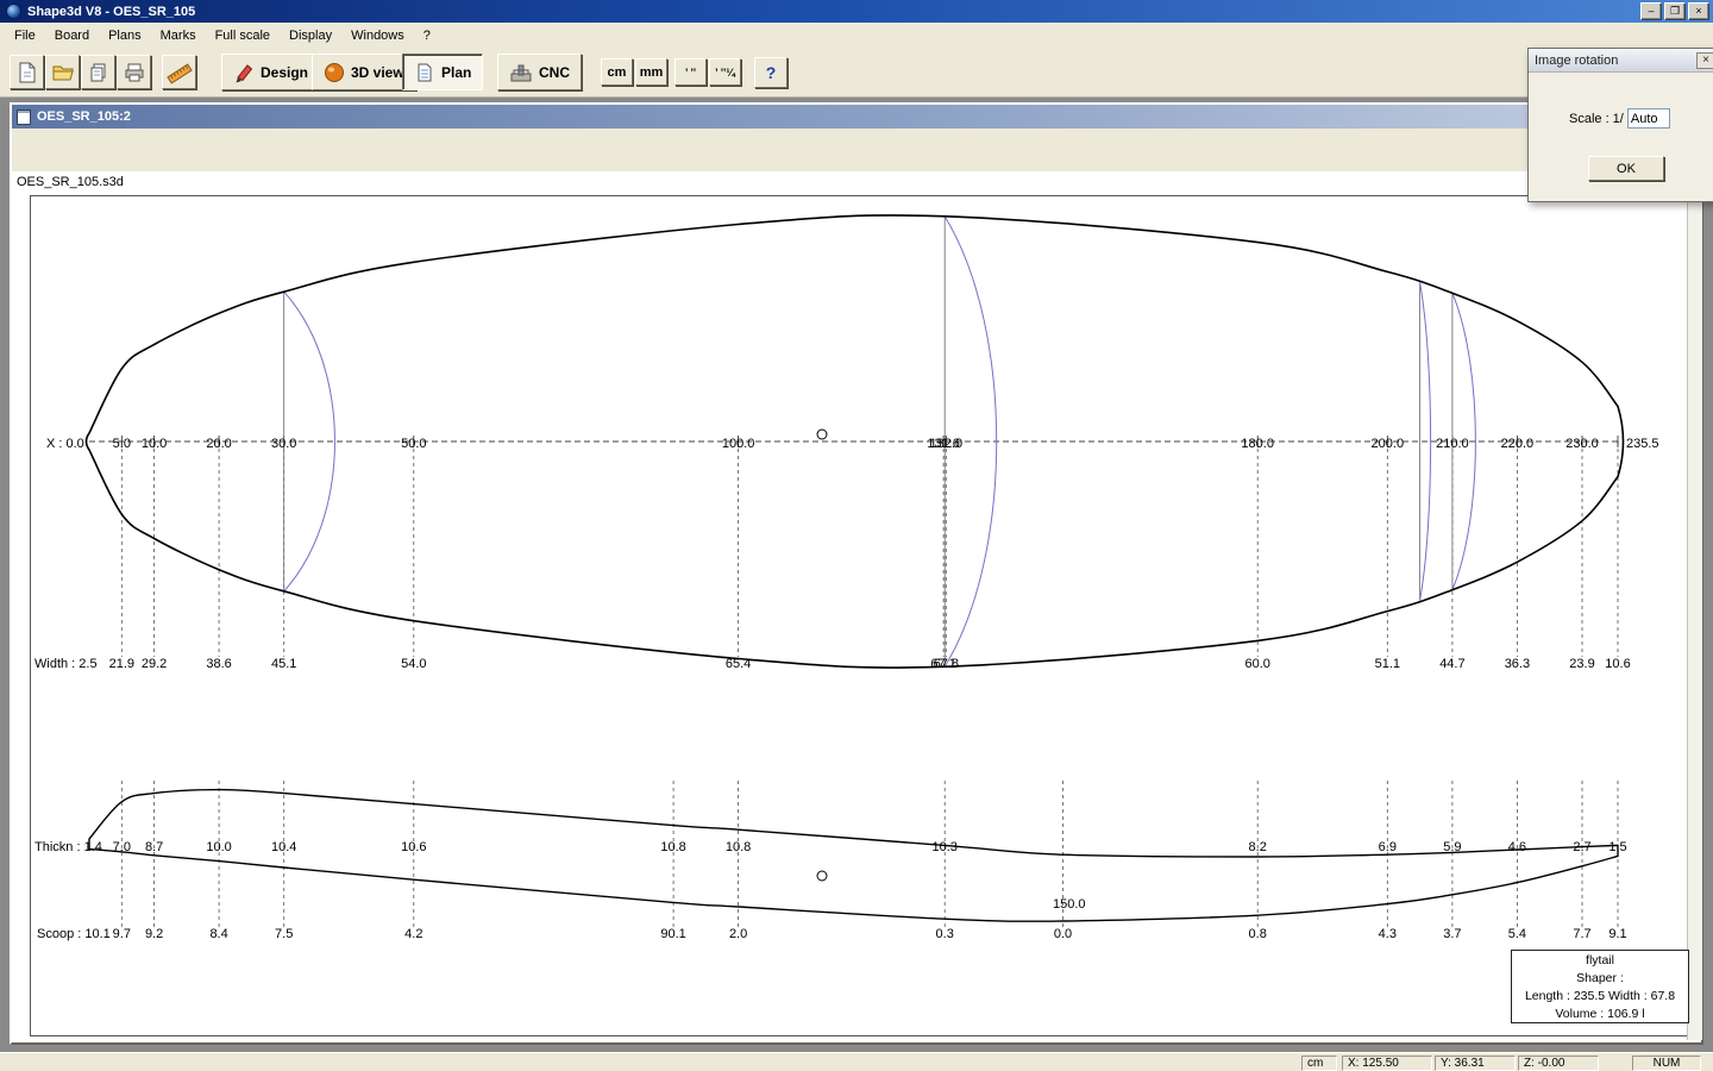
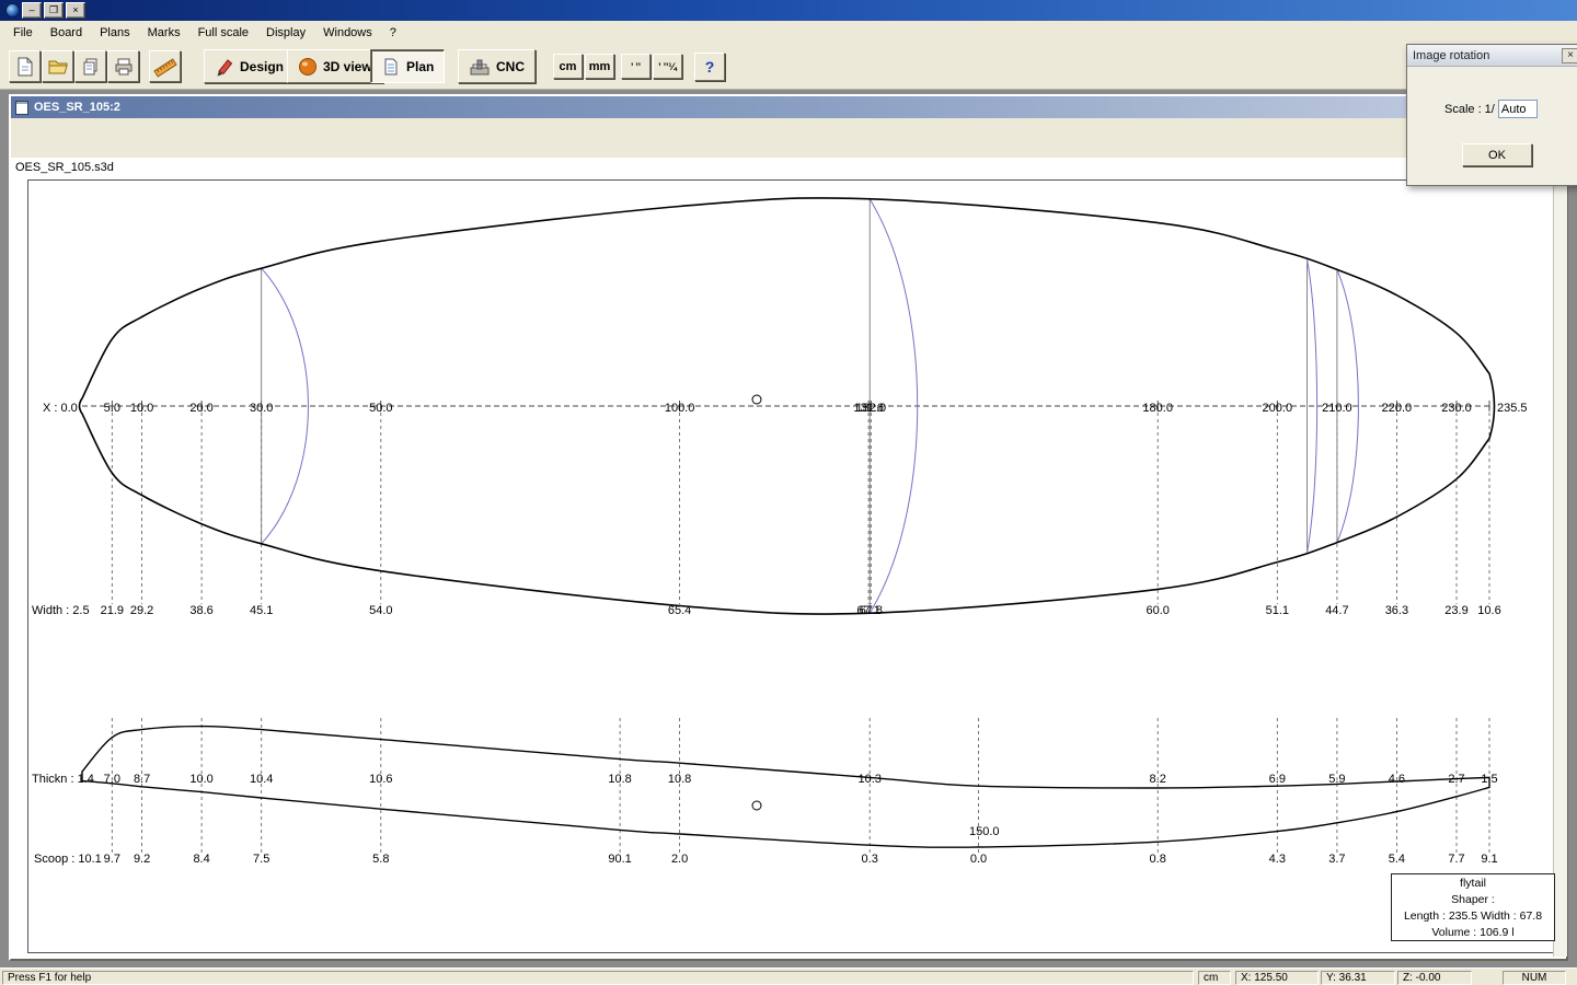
- Shape3d V8 - OES_SR_105
  –
  ❐
  ×
  File
  Board
  Plans
  Marks
  Full scale
  Display
  Windows
  ?
  Design
  3D view
  Plan
  CNC
  cm
  mm
  ’ ’’
  ’ ’’¼
  ?
  OES_SR_105:2
  OES_SR_105.s3d
  X : 0.0
  5.0
  10.0
  20.0
  30.0
  50.0
  100.0
  131.6
  132.0
  180.0
  200.0
  210.0
  220.0
  230.0
  235.5
  Width : 2.5
  21.9
  29.2
  38.6
  45.1
  54.0
  65.4
  67.1
  67.8
  60.0
  51.1
  44.7
  36.3
  23.9
  10.6
  Thickn : 1.4
  7.0
  8.7
  10.0
  10.4
  10.6
  10.8
  10.8
  10.3
  8.2
  6.9
  5.9
  4.6
  2.7
  1.5
  Scoop : 10.1
  9.7
  9.2
  8.4
  7.5
- 4.2
+ 5.8
  90.1
  2.0
  0.3
  0.0
  0.8
  4.3
  3.7
  5.4
  7.7
  9.1
  150.0
  flytail
  Shaper :
  Length : 235.5 Width : 67.8
  Volume : 106.9 l
  Image rotation
  ×
  Scale : 1/
  Auto
  OK
+ Press F1 for help
  cm
  X: 125.50
  Y: 36.31
  Z: -0.00
  NUM
